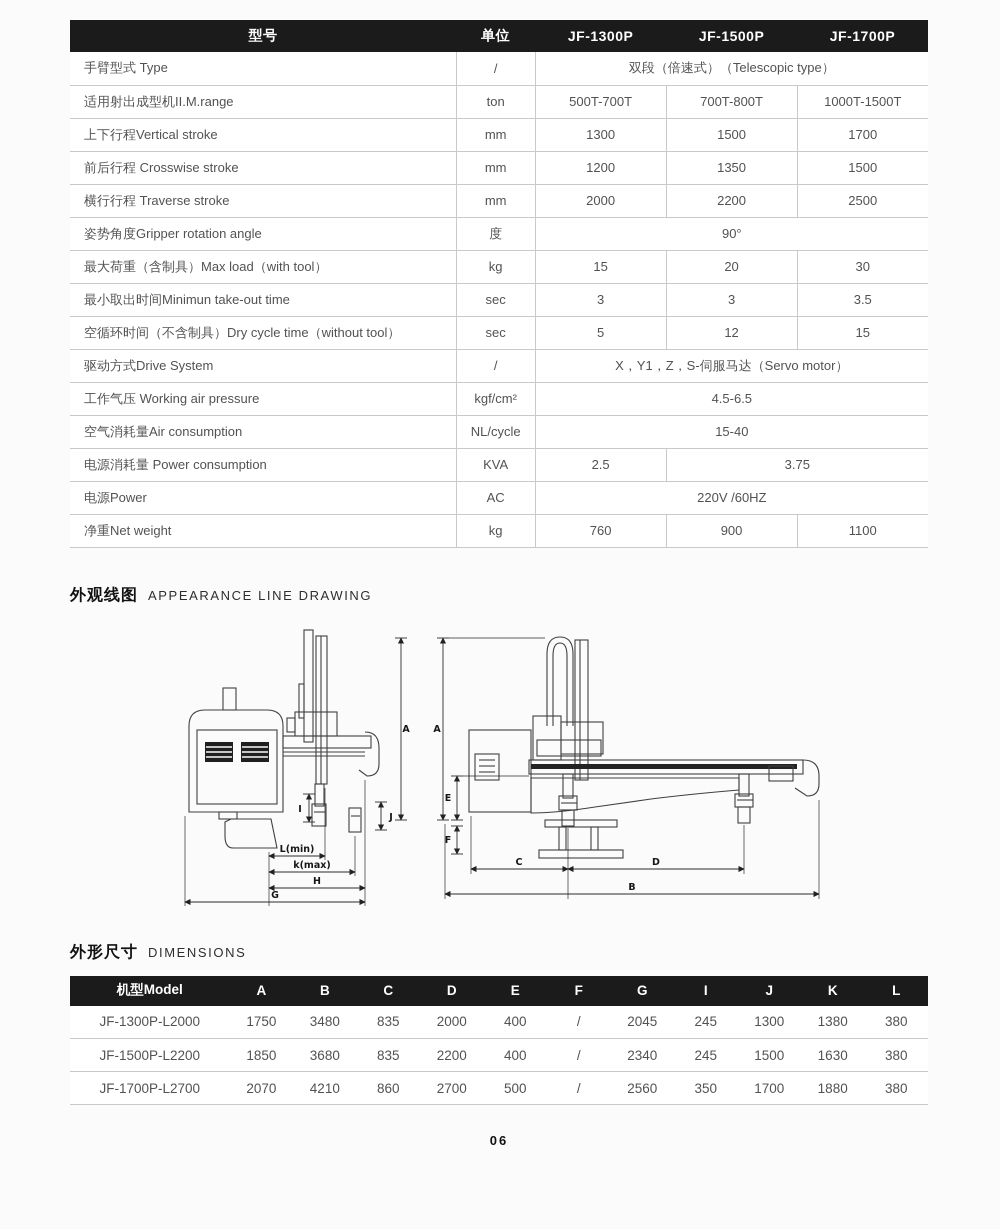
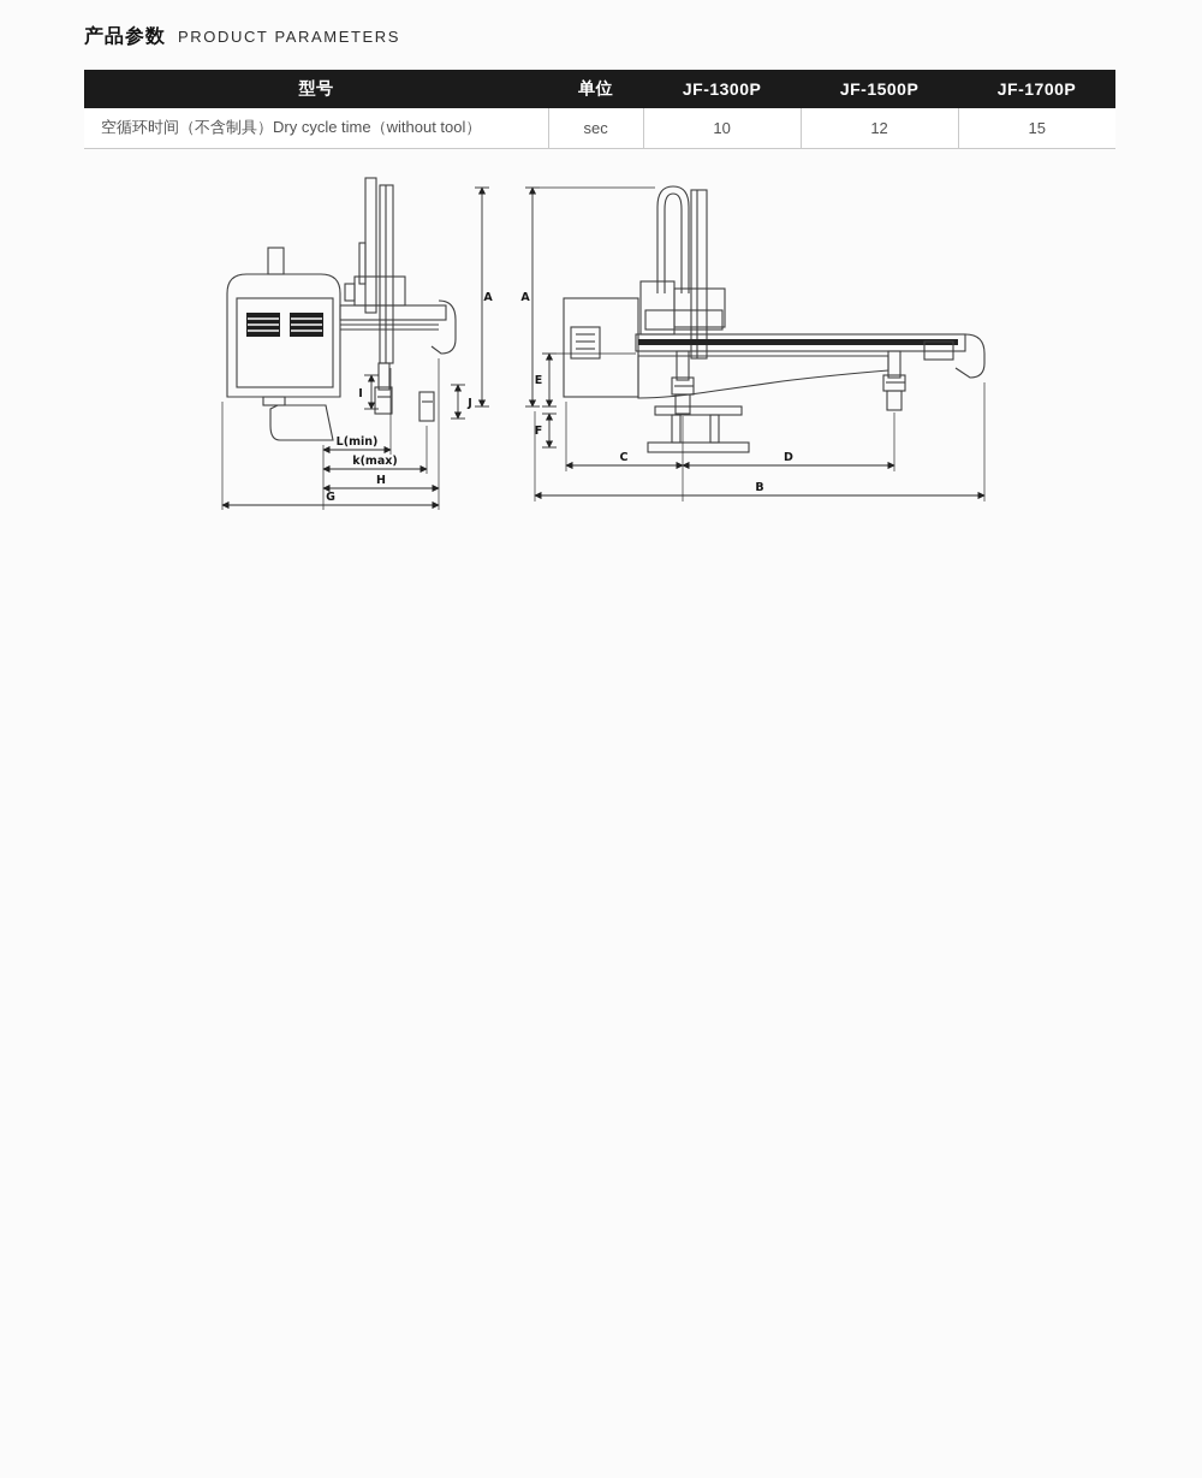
+ 产品参数
+ PRODUCT PARAMETERS
  型号	单位	JF-1300P	JF-1500P	JF-1700P
- 手臂型式 Type	/	双段（倍速式）（Telescopic type）
- 适用射出成型机II.M.range	ton	500T-700T	700T-800T	1000T-1500T
- 上下行程Vertical stroke	mm	1300	1500	1700
- 前后行程 Crosswise stroke	mm	1200	1350	1500
- 横行行程 Traverse stroke	mm	2000	2200	2500
- 姿势角度Gripper rotation angle	度	90°
- 最大荷重（含制具）Max load（with tool）	kg	15	20	30
- 最小取出时间Minimun take-out time	sec	3	3	3.5
- 空循环时间（不含制具）Dry cycle time（without tool）	sec	5	12	15
+ 空循环时间（不含制具）Dry cycle time（without tool）	sec	10	12	15
- 驱动方式Drive System	/	X，Y1，Z，S-伺服马达（Servo motor）
- 工作气压 Working air pressure	kgf/cm²	4.5-6.5
- 空气消耗量Air consumption	NL/cycle	15-40
- 电源消耗量 Power consumption	KVA	2.5	3.75
- 电源Power	AC	220V /60HZ
- 净重Net weight	kg	760	900	1100
- 外观线图
- APPEARANCE LINE DRAWING
  A
  I
  J
  L(min)
  k(max)
  H
  G
  A
  E
  F
  C
  D
  B
- 外形尺寸
- DIMENSIONS
- 机型Model	A	B	C	D	E	F	G	I	J	K	L
- JF-1300P-L2000	1750	3480	835	2000	400	/	2045	245	1300	1380	380
- JF-1500P-L2200	1850	3680	835	2200	400	/	2340	245	1500	1630	380
- JF-1700P-L2700	2070	4210	860	2700	500	/	2560	350	1700	1880	380
- 06
